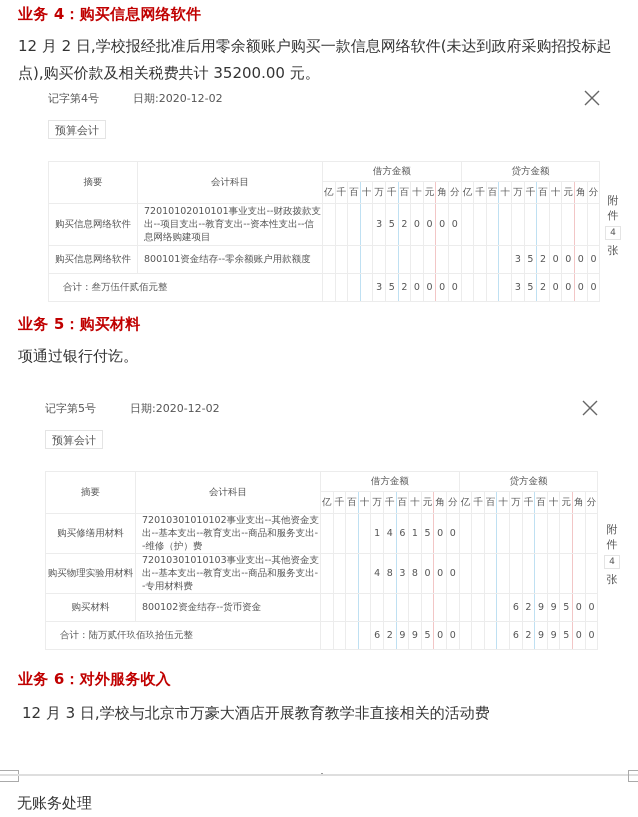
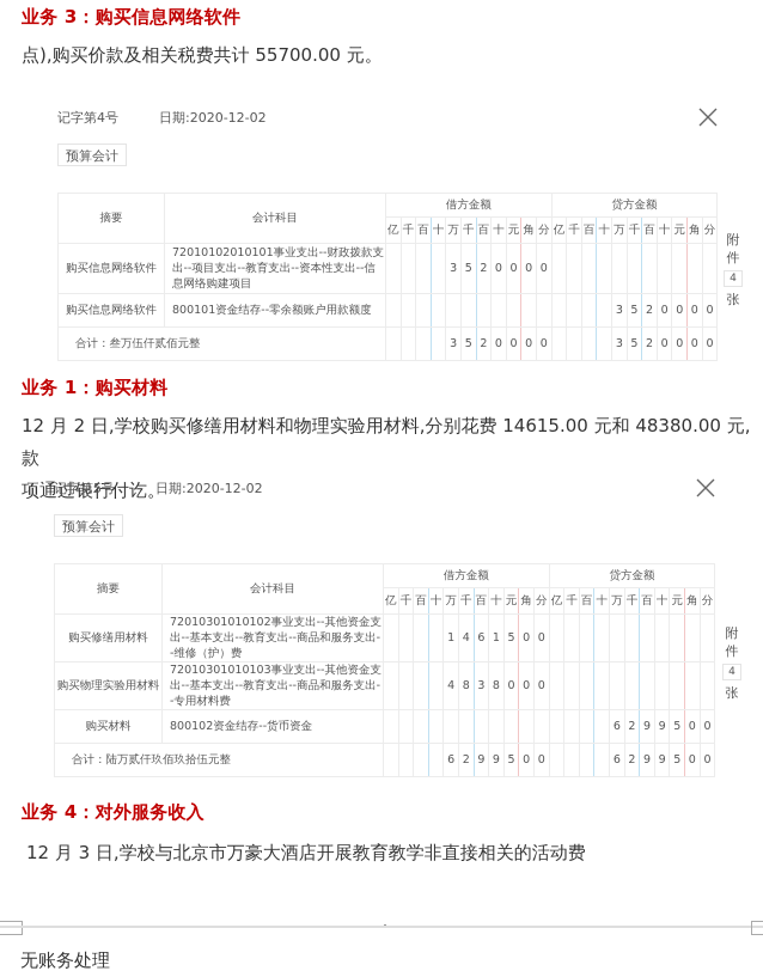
- 业务 4：购买信息网络软件
+ 业务 3：购买信息网络软件
- 12 月 2 日,学校报经批准后用零余额账户购买一款信息网络软件(未达到政府采购招投标起
- 点),购买价款及相关税费共计 35200.00 元。
+ 点),购买价款及相关税费共计 55700.00 元。
  记字第4号
  日期:2020-12-02
  预算会计
  摘要	会计科目	借方金额	贷方金额
  亿	千	百	十	万	千	百	十	元	角	分	亿	千	百	十	万	千	百	十	元	角	分
  购买信息网络软件	72010102010101事业支出--财政拨款支出--项目支出--教育支出--资本性支出--信息网络购建项目					3	5	2	0	0	0	0
  购买信息网络软件	800101资金结存--零余额账户用款额度																3	5	2	0	0	0	0
  合计：叁万伍仟贰佰元整					3	5	2	0	0	0	0					3	5	2	0	0	0	0
  附
  件
  4
  张
- 业务 5：购买材料
+ 业务 1：购买材料
+ 12 月 2 日,学校购买修缮用材料和物理实验用材料,分别花费 14615.00 元和 48380.00 元,款
  项通过银行付讫。
  记字第5号
  日期:2020-12-02
  预算会计
  摘要	会计科目	借方金额	贷方金额
  亿	千	百	十	万	千	百	十	元	角	分	亿	千	百	十	万	千	百	十	元	角	分
  购买修缮用材料	72010301010102事业支出--其他资金支出--基本支出--教育支出--商品和服务支出--维修（护）费					1	4	6	1	5	0	0
  购买物理实验用材料	72010301010103事业支出--其他资金支出--基本支出--教育支出--商品和服务支出--专用材料费					4	8	3	8	0	0	0
  购买材料	800102资金结存--货币资金																6	2	9	9	5	0	0
  合计：陆万贰仟玖佰玖拾伍元整					6	2	9	9	5	0	0					6	2	9	9	5	0	0
  附
  件
  4
  张
- 业务 6：对外服务收入
+ 业务 4：对外服务收入
  12 月 3 日,学校与北京市万豪大酒店开展教育教学非直接相关的活动费
  无账务处理
